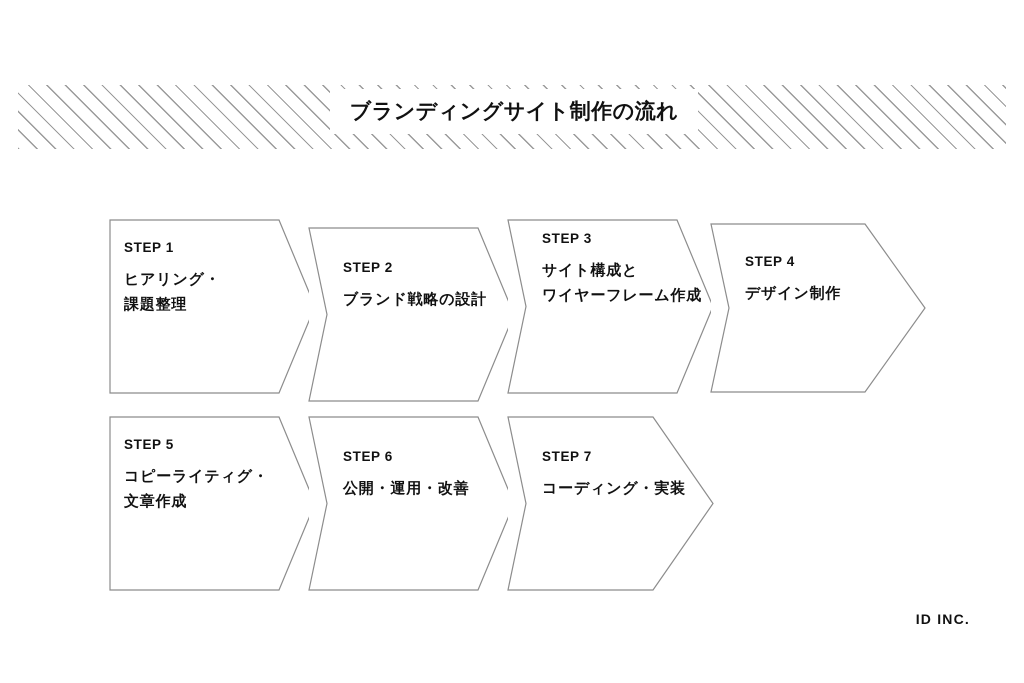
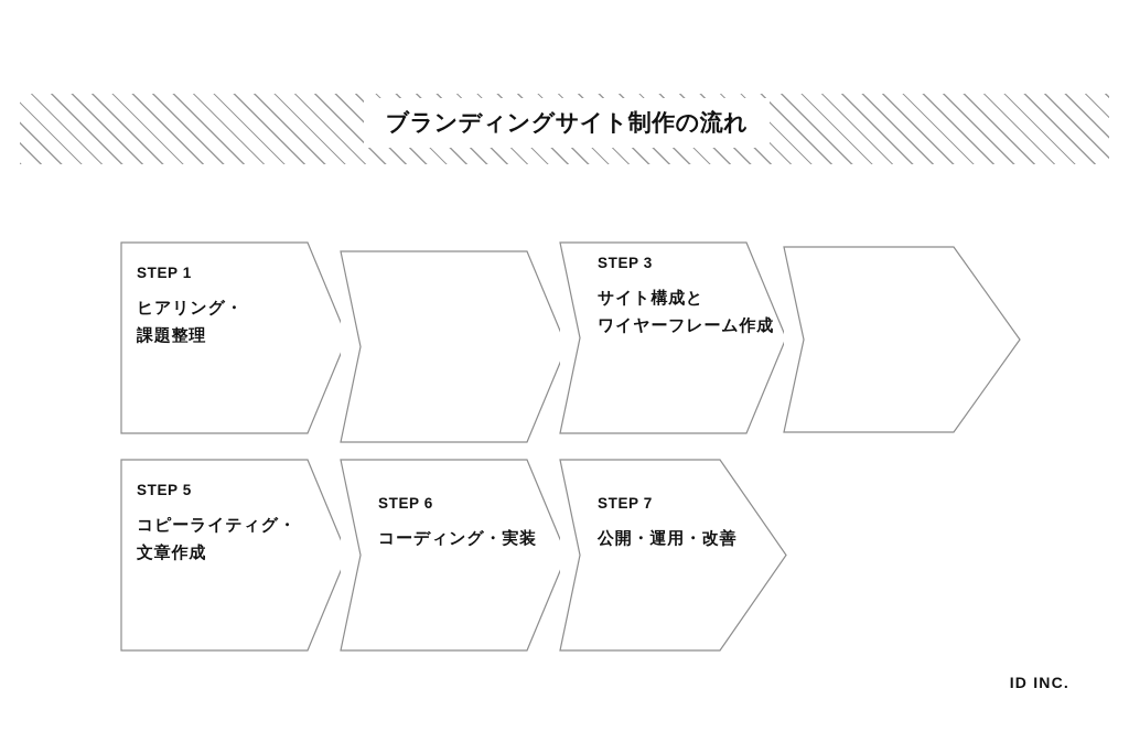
  ブランディングサイト制作の流れ
  STEP 1
  ヒアリング・
  課題整理
- STEP 2
- ブランド戦略の設計
  STEP 3
  サイト構成と
  ワイヤーフレーム作成
- STEP 4
- デザイン制作
  STEP 5
  コピーライティグ・
  文章作成
  STEP 6
- 公開・運用・改善
+ コーディング・実装
  STEP 7
- コーディング・実装
+ 公開・運用・改善
  ID INC.
